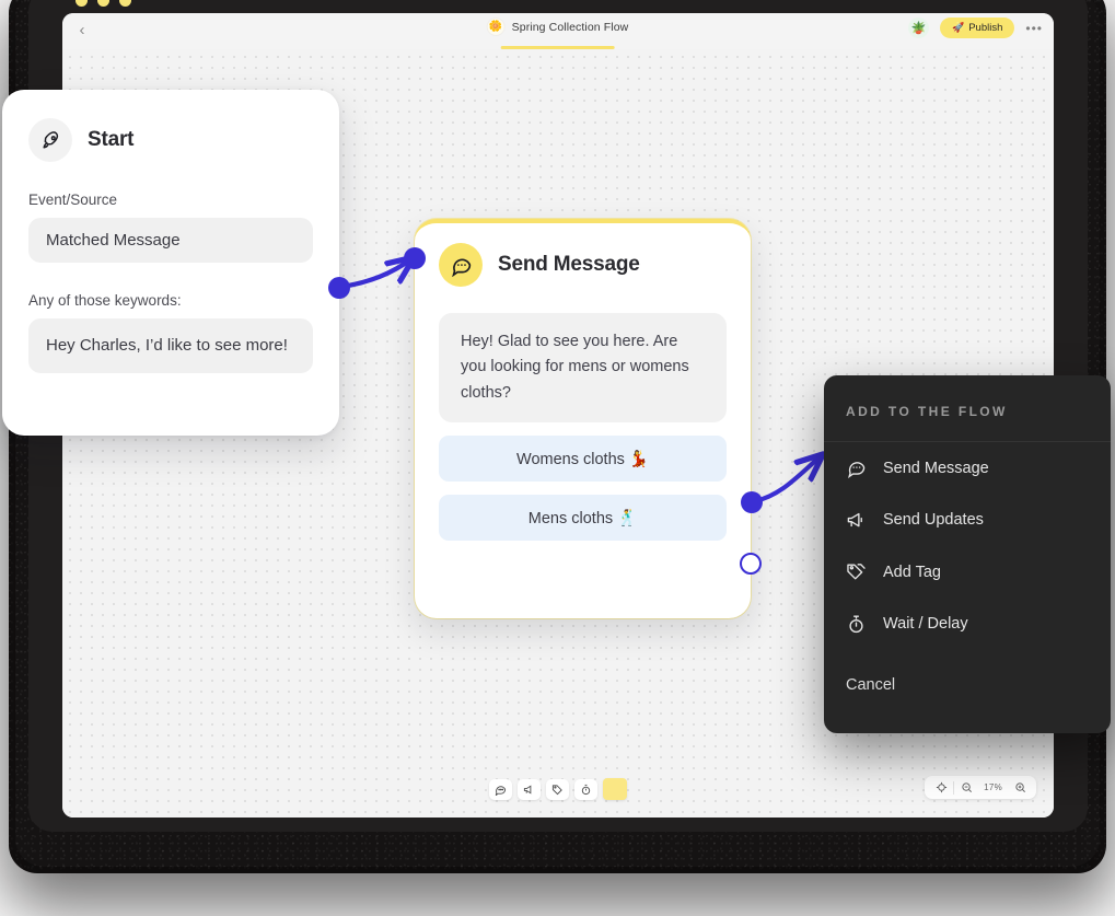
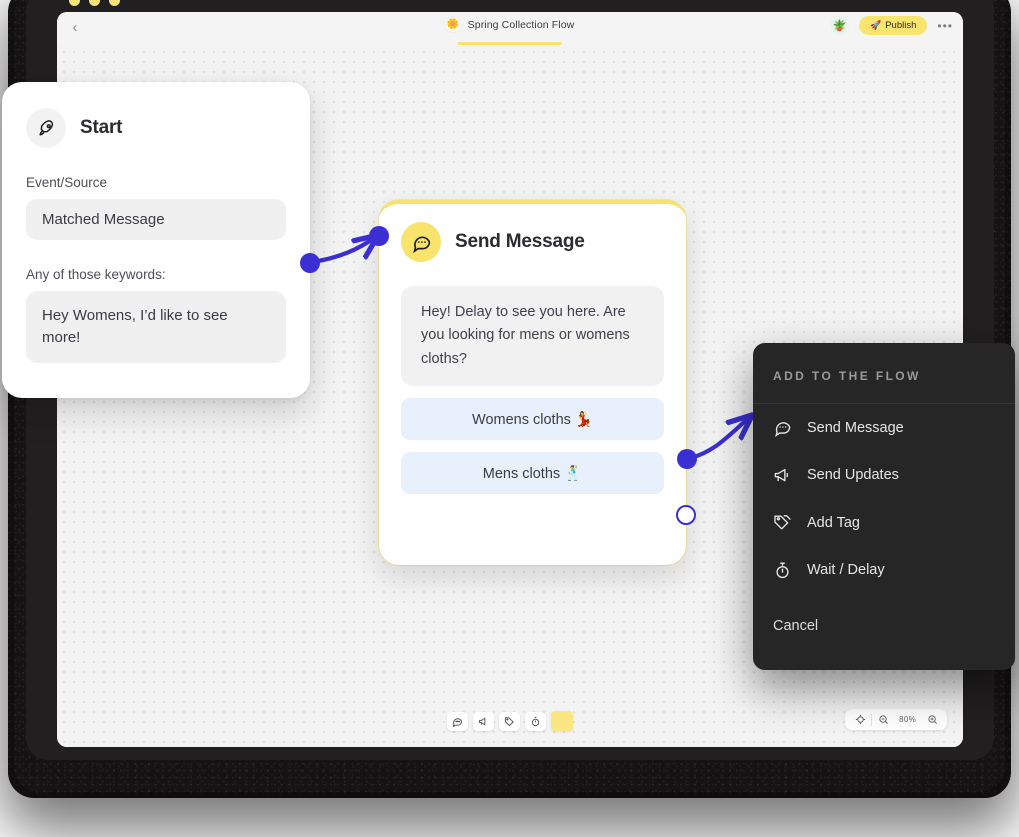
  ‹
  🌼
  Spring Collection Flow
  🪴
  🚀
  Publish
  •••
- 17%
+ 80%
  Start
  Event/Source
  Matched Message
  Any of those keywords:
- Hey Charles, I’d like to see more!
+ Hey Womens, I’d like to see more!
  Send Message
- Hey! Glad to see you here. Are you looking for mens or womens cloths?
+ Hey! Delay to see you here. Are you looking for mens or womens cloths?
  Womens cloths 💃
  Mens cloths 🕺
  ADD TO THE FLOW
  Send Message
  Send Updates
  Add Tag
  Wait / Delay
  Cancel
